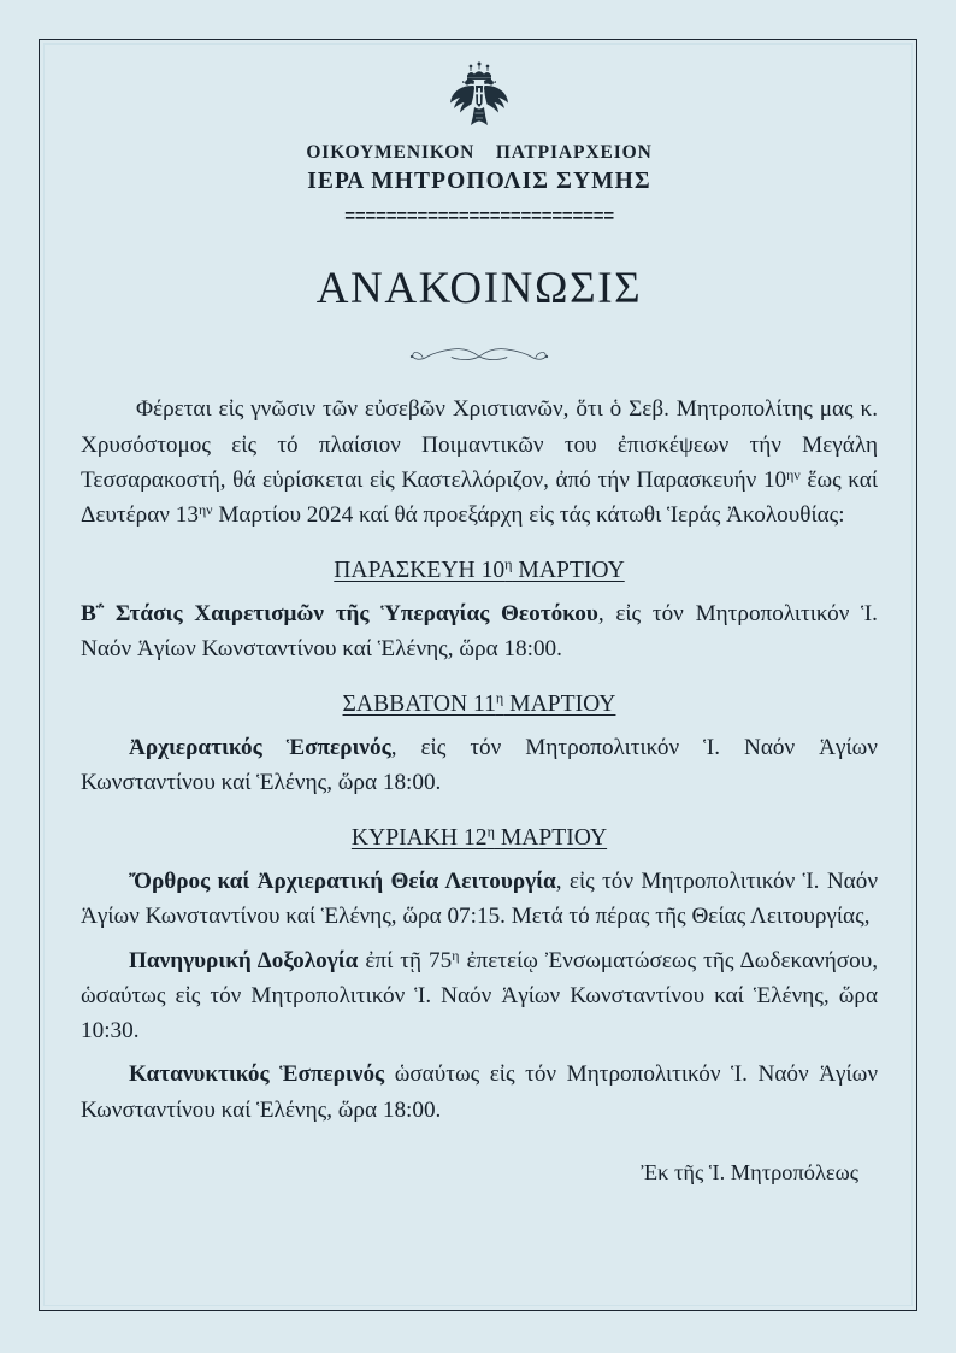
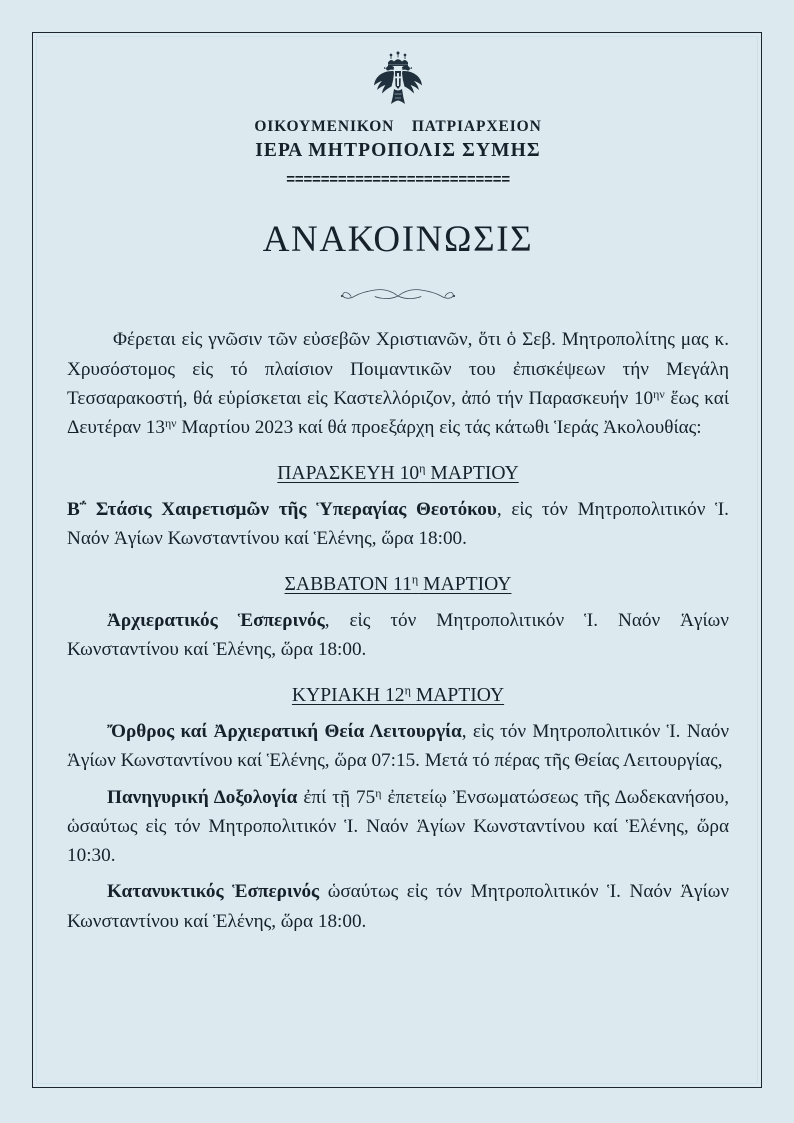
  ΟΙΚΟΥΜΕΝΙΚΟΝ ΠΑΤΡΙΑΡΧΕΙΟΝ
  ΙΕΡΑ ΜΗΤΡΟΠΟΛΙΣ ΣΥΜΗΣ
  ==========================
  ΑΝΑΚΟΙΝΩΣΙΣ
- Φέρεται εἰς γνῶσιν τῶν εὐσεβῶν Χριστιανῶν, ὅτι ὁ Σεβ. Μητροπολίτης μας κ. Χρυσόστομος εἰς τό πλαίσιον Ποιμαντικῶν του ἐπισκέψεων τήν Μεγάλη Τεσσαρακοστή, θά εὑρίσκεται εἰς Καστελλόριζον, ἀπό τήν Παρασκευήν 10ην ἕως καί Δευτέραν 13ην Μαρτίου 2024 καί θά προεξάρχη εἰς τάς κάτωθι Ἱεράς Ἀκολουθίας:
+ Φέρεται εἰς γνῶσιν τῶν εὐσεβῶν Χριστιανῶν, ὅτι ὁ Σεβ. Μητροπολίτης μας κ. Χρυσόστομος εἰς τό πλαίσιον Ποιμαντικῶν του ἐπισκέψεων τήν Μεγάλη Τεσσαρακοστή, θά εὑρίσκεται εἰς Καστελλόριζον, ἀπό τήν Παρασκευήν 10ην ἕως καί Δευτέραν 13ην Μαρτίου 2023 καί θά προεξάρχη εἰς τάς κάτωθι Ἱεράς Ἀκολουθίας:
  ΠΑΡΑΣΚΕΥΗ 10η ΜΑΡΤΙΟΥ
  Β΅ Στάσις Χαιρετισμῶν τῆς Ὑπεραγίας Θεοτόκου, εἰς τόν Μητροπολιτικόν Ἱ. Ναόν Ἁγίων Κωνσταντίνου καί Ἑλένης, ὥρα 18:00.
  ΣΑΒΒΑΤΟΝ 11η ΜΑΡΤΙΟΥ
  Ἀρχιερατικός Ἑσπερινός, εἰς τόν Μητροπολιτικόν Ἱ. Ναόν Ἁγίων Κωνσταντίνου καί Ἑλένης, ὥρα 18:00.
  ΚΥΡΙΑΚΗ 12η ΜΑΡΤΙΟΥ
  Ὄρθρος καί Ἀρχιερατική Θεία Λειτουργία, εἰς τόν Μητροπολιτικόν Ἱ. Ναόν Ἁγίων Κωνσταντίνου καί Ἑλένης, ὥρα 07:15. Μετά τό πέρας τῆς Θείας Λειτουργίας,
  Πανηγυρική Δοξολογία ἐπί τῇ 75η ἐπετείῳ Ἐνσωματώσεως τῆς Δωδεκανήσου, ὡσαύτως εἰς τόν Μητροπολιτικόν Ἱ. Ναόν Ἁγίων Κωνσταντίνου καί Ἑλένης, ὥρα 10:30.
  Κατανυκτικός Ἑσπερινός ὡσαύτως εἰς τόν Μητροπολιτικόν Ἱ. Ναόν Ἁγίων Κωνσταντίνου καί Ἑλένης, ὥρα 18:00.
- Ἐκ τῆς Ἱ. Μητροπόλεως
